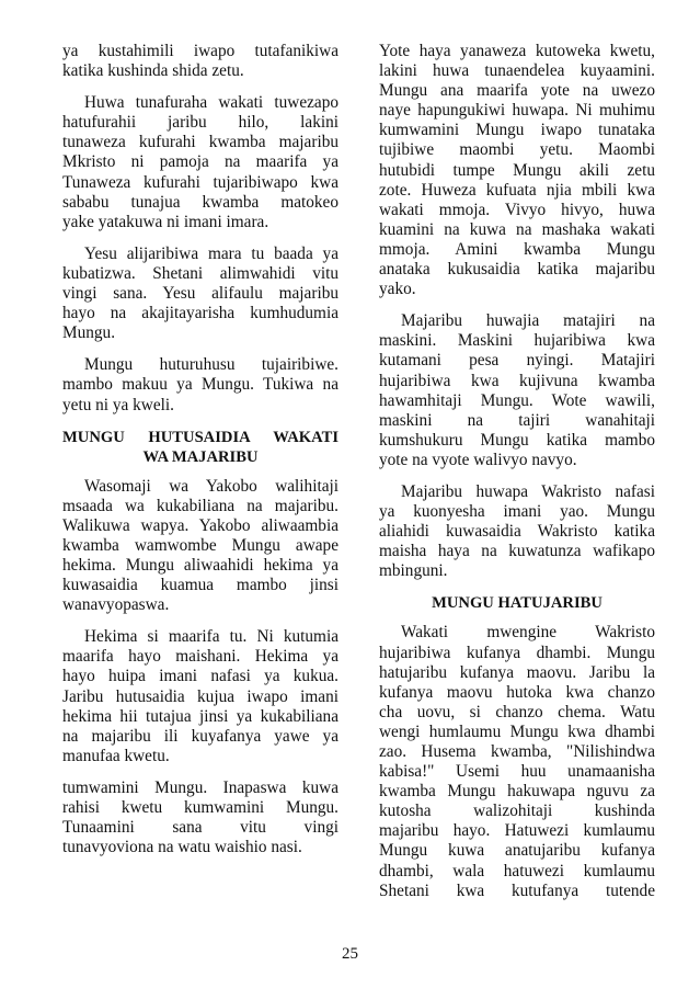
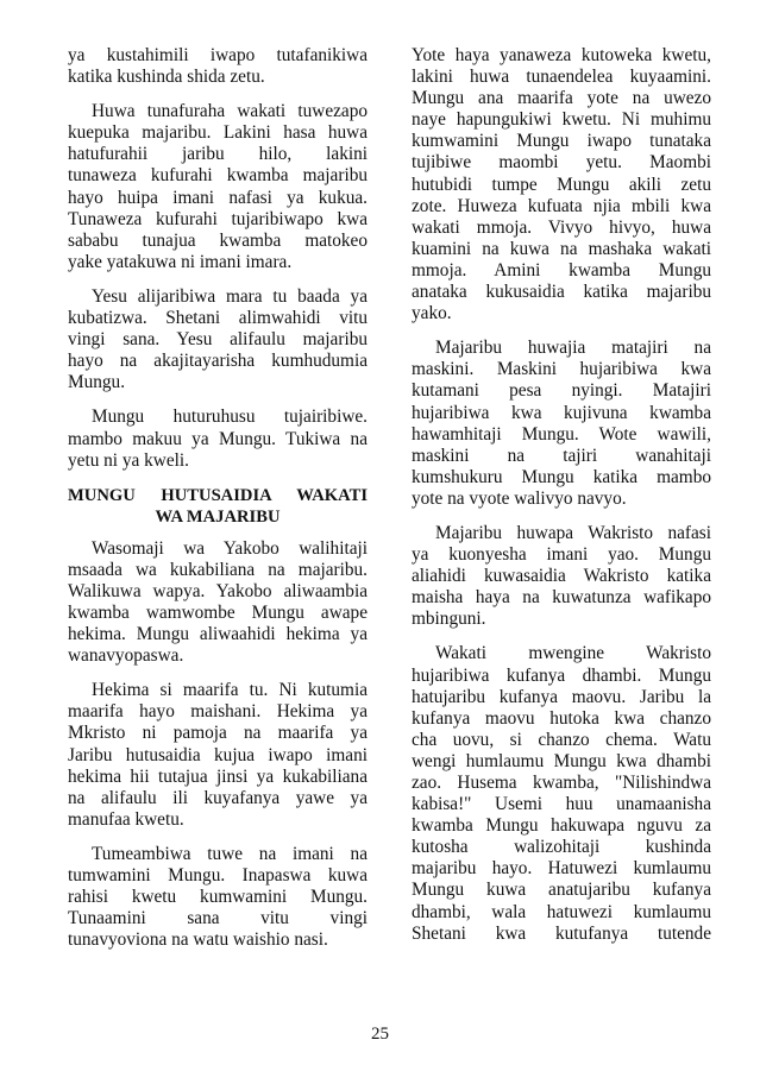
  ya kustahimili iwapo tutafanikiwa
  katika kushinda shida zetu.
  Huwa tunafuraha wakati tuwezapo
+ kuepuka majaribu. Lakini hasa huwa
  hatufurahii jaribu hilo, lakini
  tunaweza kufurahi kwamba majaribu
- Mkristo ni pamoja na maarifa ya
+ hayo huipa imani nafasi ya kukua.
  Tunaweza kufurahi tujaribiwapo kwa
  sababu tunajua kwamba matokeo
  yake yatakuwa ni imani imara.
  Yesu alijaribiwa mara tu baada ya
  kubatizwa. Shetani alimwahidi vitu
  vingi sana. Yesu alifaulu majaribu
  hayo na akajitayarisha kumhudumia
  Mungu.
  Mungu huturuhusu tujairibiwe.
  mambo makuu ya Mungu. Tukiwa na
  yetu ni ya kweli.
  MUNGU HUTUSAIDIA WAKATI
  WA MAJARIBU
  Wasomaji wa Yakobo walihitaji
  msaada wa kukabiliana na majaribu.
  Walikuwa wapya. Yakobo aliwaambia
  kwamba wamwombe Mungu awape
  hekima. Mungu aliwaahidi hekima ya
- kuwasaidia kuamua mambo jinsi
  wanavyopaswa.
  Hekima si maarifa tu. Ni kutumia
  maarifa hayo maishani. Hekima ya
- hayo huipa imani nafasi ya kukua.
+ Mkristo ni pamoja na maarifa ya
  Jaribu hutusaidia kujua iwapo imani
  hekima hii tutajua jinsi ya kukabiliana
- na majaribu ili kuyafanya yawe ya
+ na alifaulu ili kuyafanya yawe ya
  manufaa kwetu.
+ Tumeambiwa tuwe na imani na
  tumwamini Mungu. Inapaswa kuwa
  rahisi kwetu kumwamini Mungu.
  Tunaamini sana vitu vingi
  tunavyoviona na watu waishio nasi.
  Yote haya yanaweza kutoweka kwetu,
  lakini huwa tunaendelea kuyaamini.
  Mungu ana maarifa yote na uwezo
- naye hapungukiwi huwapa. Ni muhimu
+ naye hapungukiwi kwetu. Ni muhimu
  kumwamini Mungu iwapo tunataka
  tujibiwe maombi yetu. Maombi
  hutubidi tumpe Mungu akili zetu
  zote. Huweza kufuata njia mbili kwa
  wakati mmoja. Vivyo hivyo, huwa
  kuamini na kuwa na mashaka wakati
  mmoja. Amini kwamba Mungu
  anataka kukusaidia katika majaribu
  yako.
  Majaribu huwajia matajiri na
  maskini. Maskini hujaribiwa kwa
  kutamani pesa nyingi. Matajiri
  hujaribiwa kwa kujivuna kwamba
  hawamhitaji Mungu. Wote wawili,
  maskini na tajiri wanahitaji
  kumshukuru Mungu katika mambo
  yote na vyote walivyo navyo.
  Majaribu huwapa Wakristo nafasi
  ya kuonyesha imani yao. Mungu
  aliahidi kuwasaidia Wakristo katika
  maisha haya na kuwatunza wafikapo
  mbinguni.
- MUNGU HATUJARIBU
  Wakati mwengine Wakristo
  hujaribiwa kufanya dhambi. Mungu
  hatujaribu kufanya maovu. Jaribu la
  kufanya maovu hutoka kwa chanzo
  cha uovu, si chanzo chema. Watu
  wengi humlaumu Mungu kwa dhambi
  zao. Husema kwamba, "Nilishindwa
  kabisa!" Usemi huu unamaanisha
  kwamba Mungu hakuwapa nguvu za
  kutosha walizohitaji kushinda
  majaribu hayo. Hatuwezi kumlaumu
  Mungu kuwa anatujaribu kufanya
  dhambi, wala hatuwezi kumlaumu
  Shetani kwa kutufanya tutende
  25
